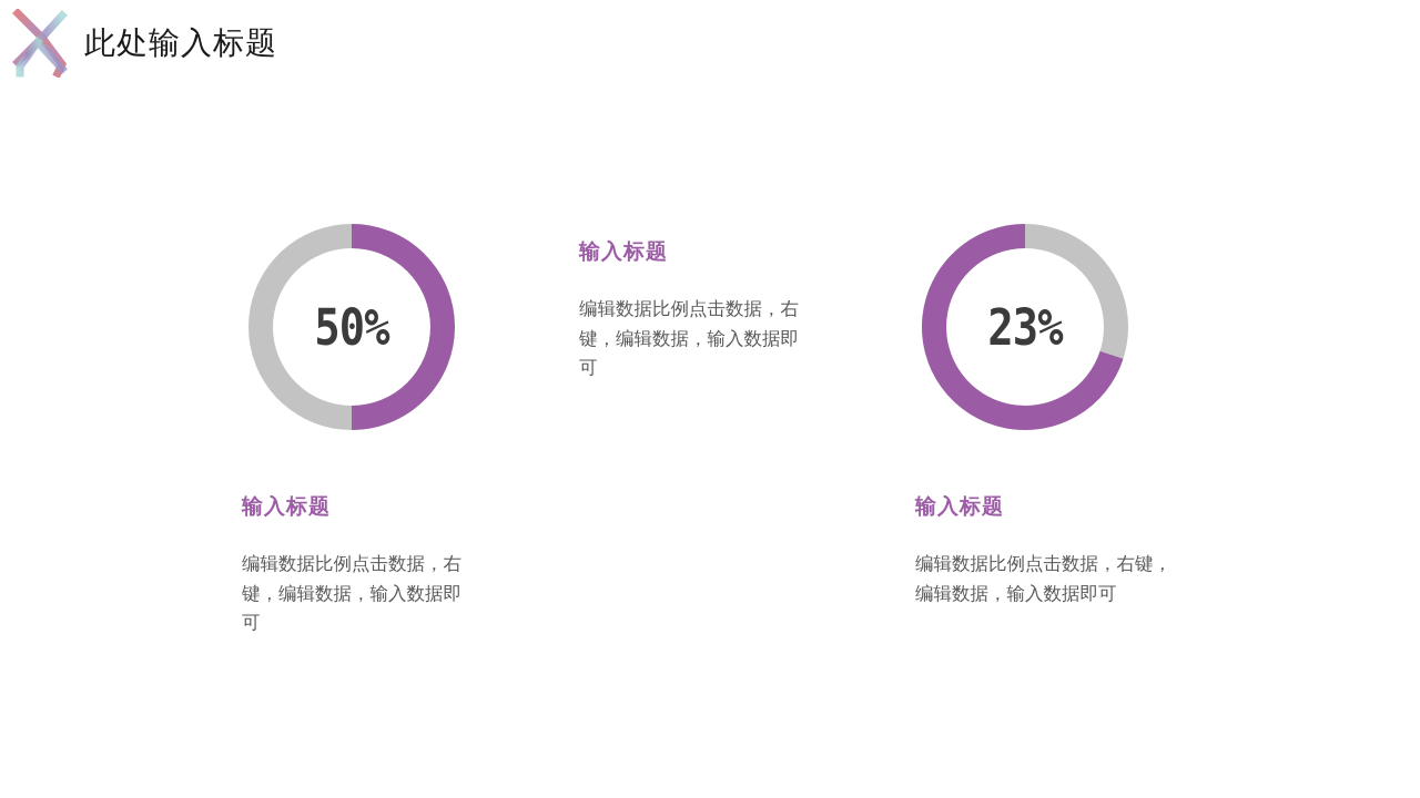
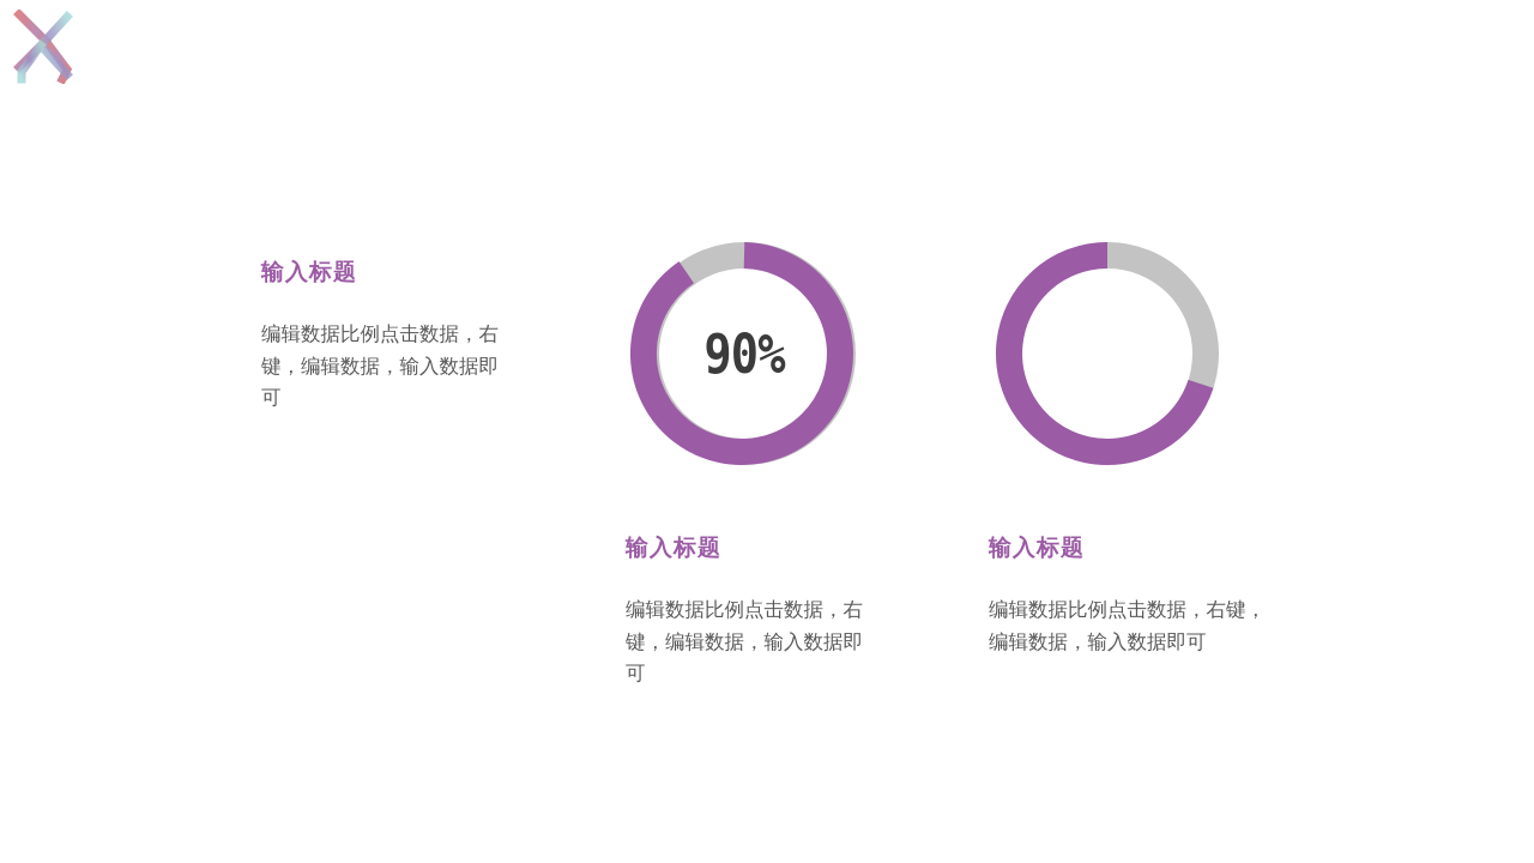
- 此处输入标题
- 50%
  输入标题
  编辑数据比例点击数据，右键，编辑数据，输入数据即可
+ 90%
  输入标题
  编辑数据比例点击数据，右键，编辑数据，输入数据即可
- 23%
  输入标题
  编辑数据比例点击数据，右键，编辑数据，输入数据即可
